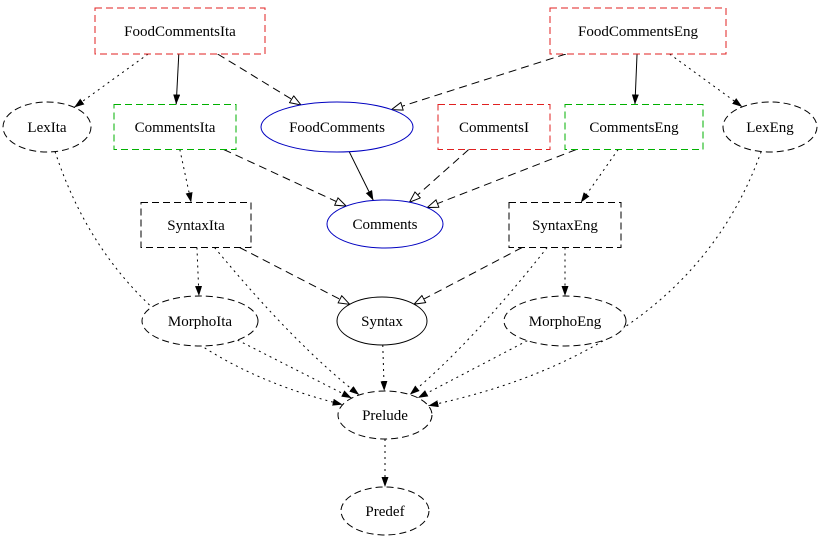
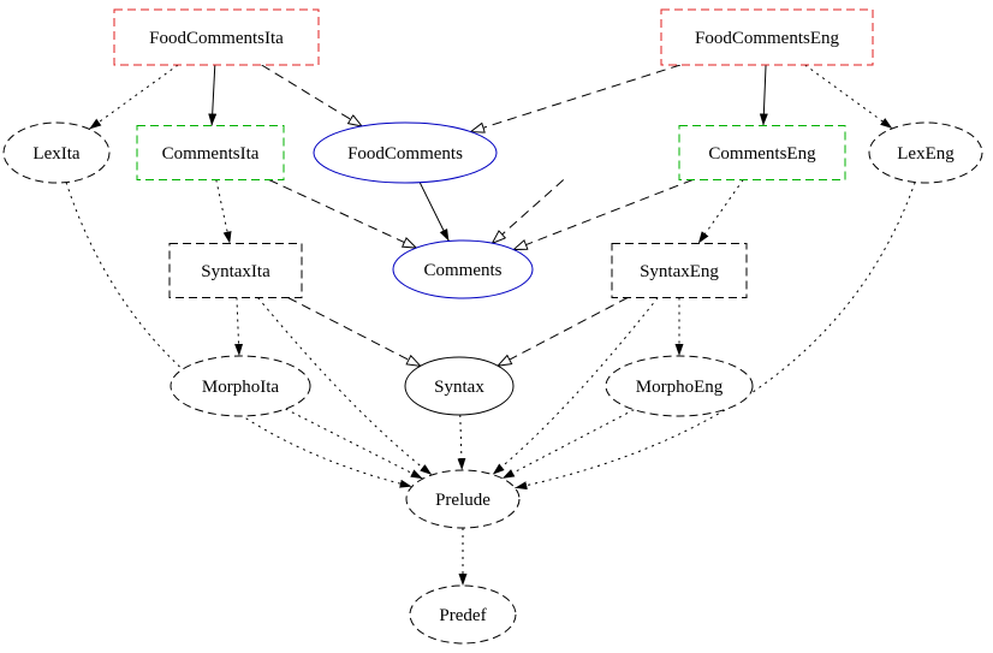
  FoodCommentsIta
  FoodCommentsEng
  LexIta
  CommentsIta
  FoodComments
- CommentsI
  CommentsEng
  LexEng
  SyntaxIta
  Comments
  SyntaxEng
  MorphoIta
  Syntax
  MorphoEng
  Prelude
  Predef
